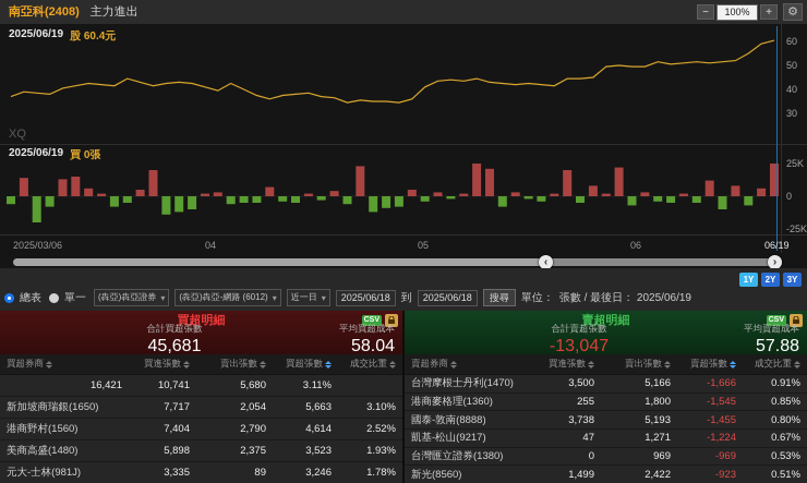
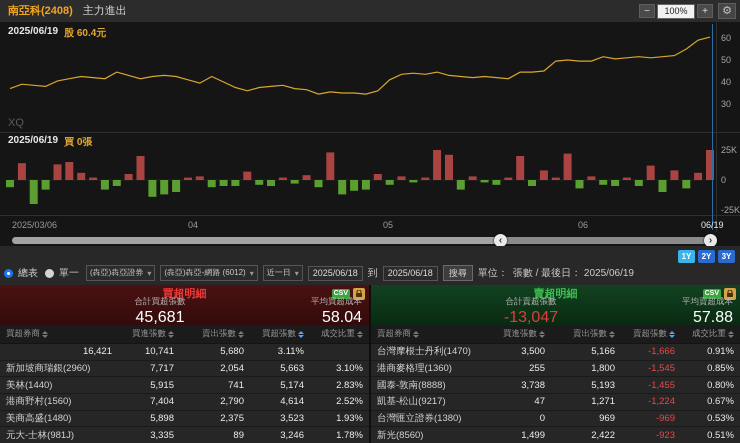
  南亞科(2408)
  主力進出
  −
  100%
  +
  ⚙
  2025/06/19
  股 60.4元
  XQ
  2025/06/19
  買 0張
  60
  50
  40
  30
  25K
  0
  -25K
  2025/03/06
  04
  05
  06
  06/19
  ‹
  ›
  1Y
  2Y
  3Y
  總表
  單一
  (犇亞)犇亞證券
  ▾
  (犇亞)犇亞-網路 (6012)
  ▾
  近一日
  ▾
  2025/06/18
  到
  2025/06/18
  搜尋
  單位：
  張數 / 最後日： 2025/06/19
  買超明細
  合計買超張數
  45,681
  平均買超成本
  58.04
  買超券商
  買進張數
  賣出張數
  買超張數
  成交比重
  16,421
  10,741
  5,680
  3.11%
- 新加坡商瑞銀(1650)
+ 新加坡商瑞銀(2960)
  7,717
  2,054
  5,663
  3.10%
+ 美林(1440)
+ 5,915
+ 741
+ 5,174
+ 2.83%
  港商野村(1560)
  7,404
  2,790
  4,614
  2.52%
  美商高盛(1480)
  5,898
  2,375
  3,523
  1.93%
  元大-士林(981J)
  3,335
  89
  3,246
  1.78%
  賣超明細
  合計賣超張數
  -13,047
  平均賣超成本
  57.88
  賣超券商
  買進張數
  賣出張數
  賣超張數
  成交比重
  台灣摩根士丹利(1470)
  3,500
  5,166
  -1,666
  0.91%
  港商麥格理(1360)
  255
  1,800
  -1,545
  0.85%
  國泰-敦南(8888)
  3,738
  5,193
  -1,455
  0.80%
  凱基-松山(9217)
  47
  1,271
  -1,224
  0.67%
  台灣匯立證券(1380)
  0
  969
  -969
  0.53%
  新光(8560)
  1,499
  2,422
  -923
  0.51%
